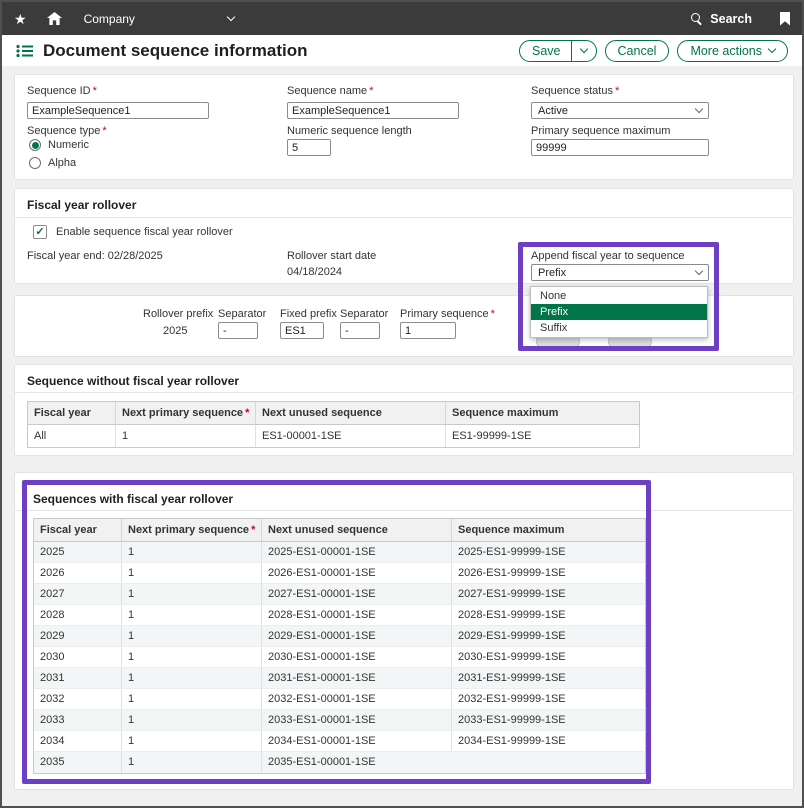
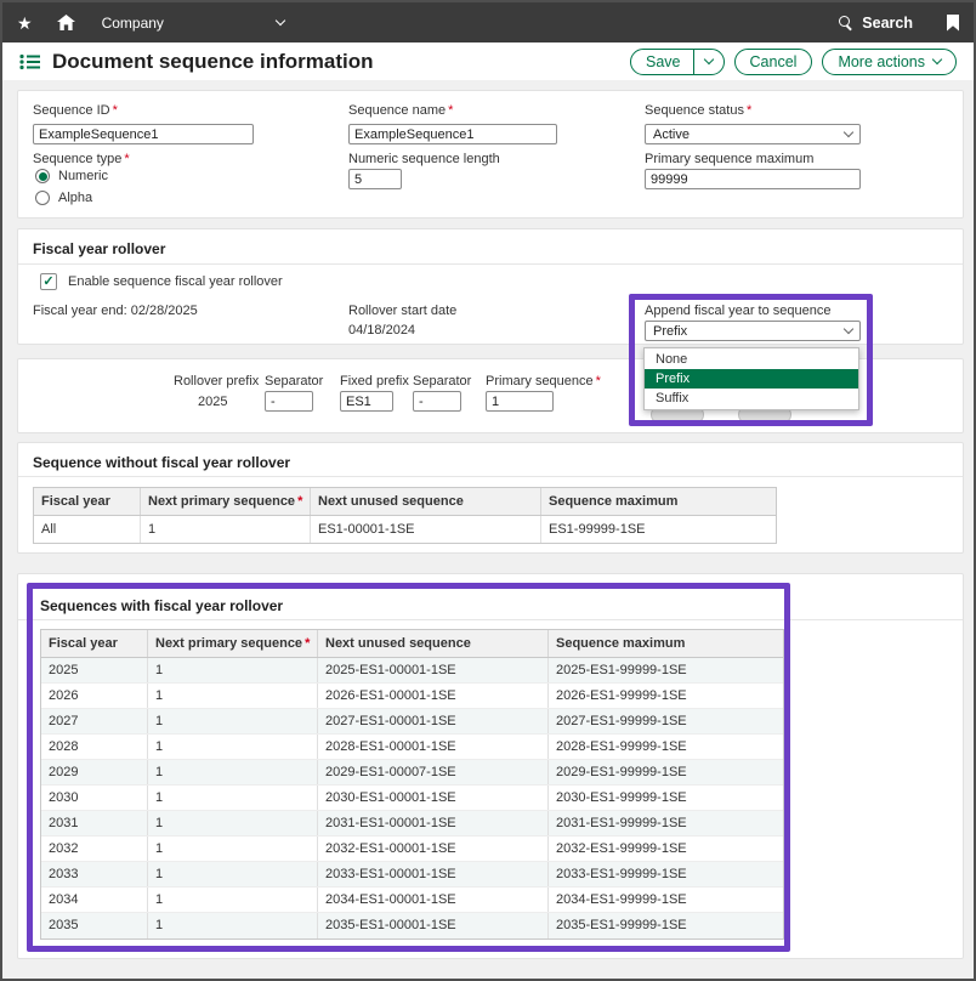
  ★
  Company
  Search
  Document sequence information
  Save
  Cancel
  More actions
  Sequence ID *
  ExampleSequence1
  Sequence name *
  ExampleSequence1
  Sequence status *
  Active
  Sequence type *
  Numeric
  Alpha
  Numeric sequence length
  5
  Primary sequence maximum
  99999
  Fiscal year rollover
  ✓
  Enable sequence fiscal year rollover
  Fiscal year end: 02/28/2025
  Rollover start date
  04/18/2024
  Append fiscal year to sequence
  Prefix
  Rollover prefix
  2025
  Separator
  -
  Fixed prefix
  ES1
  Separator
  -
  Primary sequence *
  1
  Sequence without fiscal year rollover
  Fiscal year
  Next primary sequence *
  Next unused sequence
  Sequence maximum
  All
  1
  ES1-00001-1SE
  ES1-99999-1SE
  Sequences with fiscal year rollover
  Fiscal year
  Next primary sequence *
  Next unused sequence
  Sequence maximum
  2025
  1
  2025-ES1-00001-1SE
  2025-ES1-99999-1SE
  2026
  1
  2026-ES1-00001-1SE
  2026-ES1-99999-1SE
  2027
  1
  2027-ES1-00001-1SE
  2027-ES1-99999-1SE
  2028
  1
  2028-ES1-00001-1SE
  2028-ES1-99999-1SE
  2029
  1
- 2029-ES1-00001-1SE
+ 2029-ES1-00007-1SE
  2029-ES1-99999-1SE
  2030
  1
  2030-ES1-00001-1SE
  2030-ES1-99999-1SE
  2031
  1
  2031-ES1-00001-1SE
  2031-ES1-99999-1SE
  2032
  1
  2032-ES1-00001-1SE
  2032-ES1-99999-1SE
  2033
  1
  2033-ES1-00001-1SE
  2033-ES1-99999-1SE
  2034
  1
  2034-ES1-00001-1SE
  2034-ES1-99999-1SE
  2035
  1
  2035-ES1-00001-1SE
+ 2035-ES1-99999-1SE
  None
  Prefix
  Suffix
